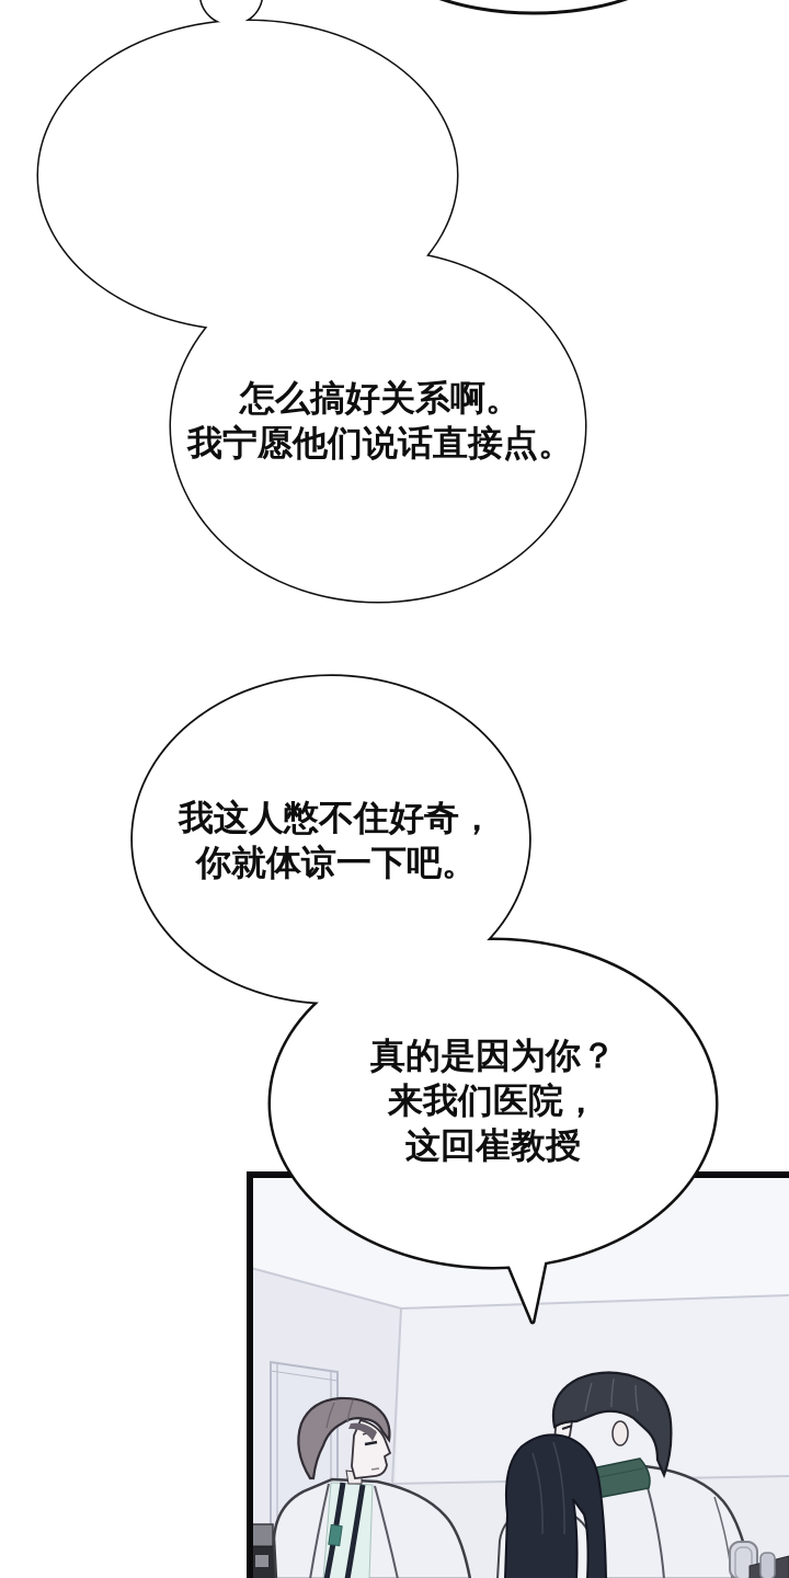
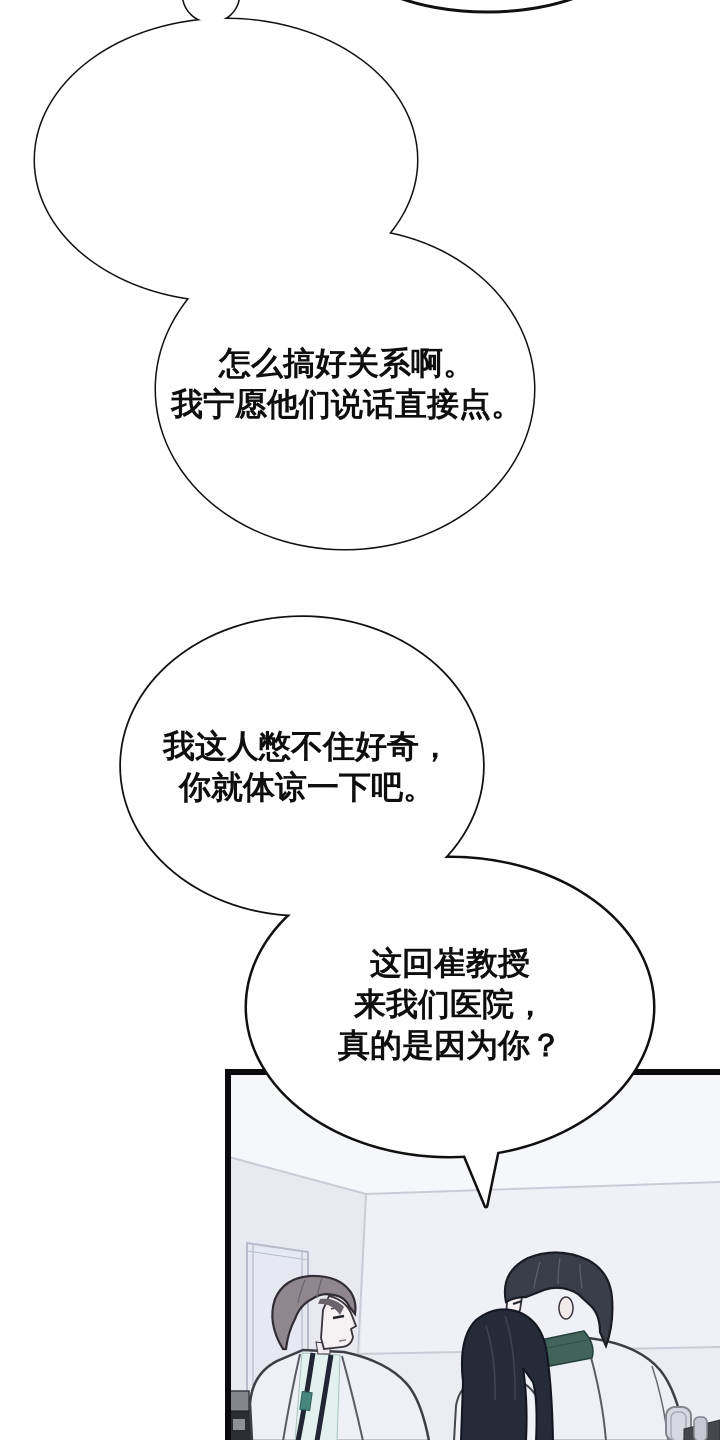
  怎么搞好关系啊。
  我宁愿他们说话直接点。
  我这人憋不住好奇，
  你就体谅一下吧。
- 真的是因为你？
+ 这回崔教授
  来我们医院，
- 这回崔教授
+ 真的是因为你？
